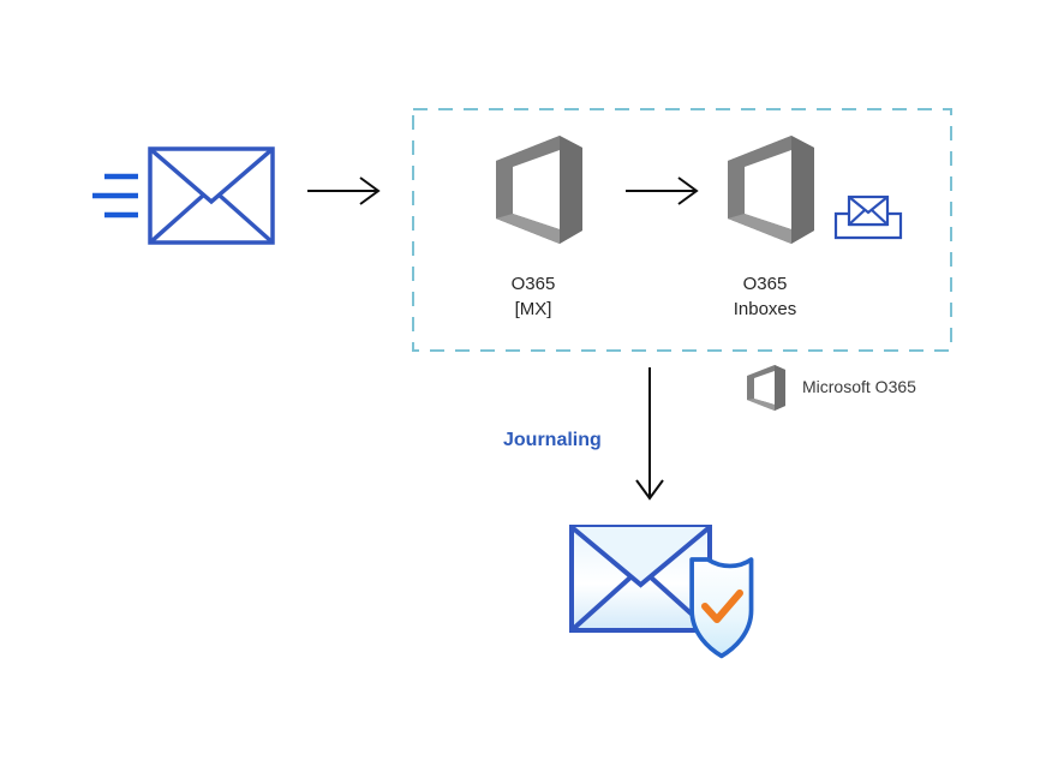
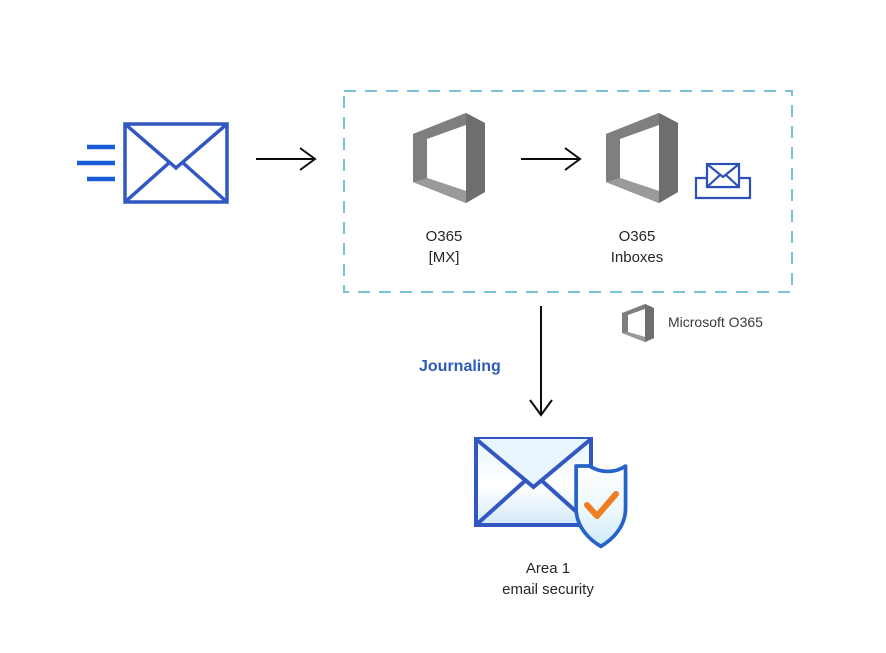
  O365
  [MX]
  O365
  Inboxes
  Microsoft O365
  Journaling
+ Area 1
+ email security
